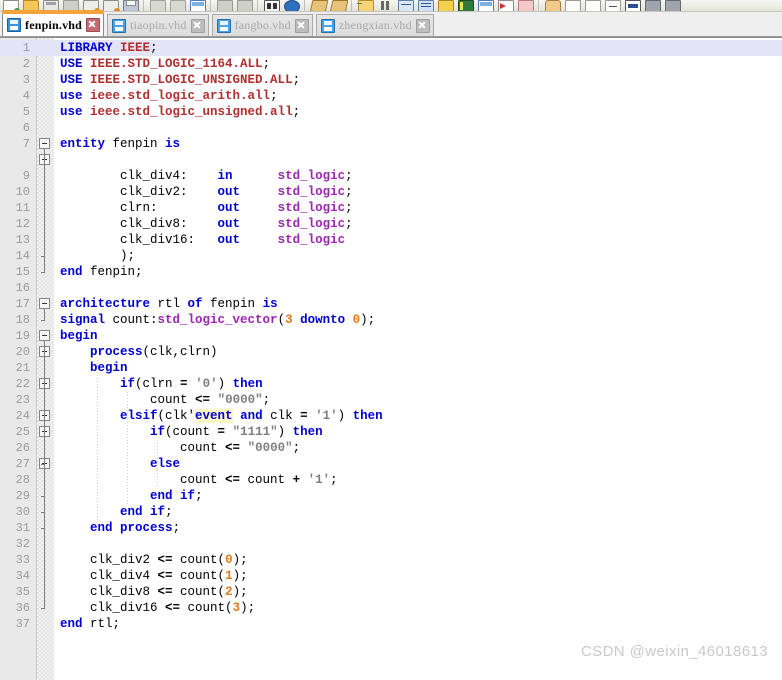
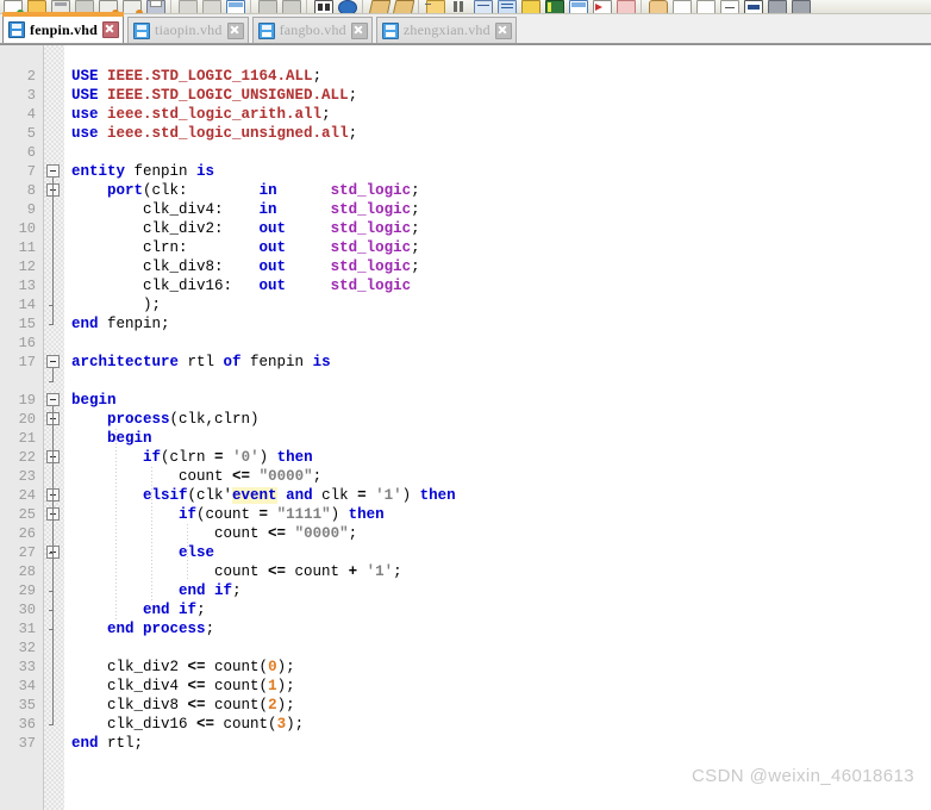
  fenpin.vhd
  tiaopin.vhd
  fangbo.vhd
  zhengxian.vhd
- 1
- LIBRARY IEEE;
  2
  USE IEEE.STD_LOGIC_1164.ALL;
  3
  USE IEEE.STD_LOGIC_UNSIGNED.ALL;
  4
  use ieee.std_logic_arith.all;
  5
  use ieee.std_logic_unsigned.all;
  6
  7
  entity fenpin is
+ 8
+ port(clk: in std_logic;
  9
  clk_div4: in std_logic;
  10
  clk_div2: out std_logic;
  11
  clrn: out std_logic;
  12
  clk_div8: out std_logic;
  13
  clk_div16: out std_logic
  14
  );
  15
  end fenpin;
  16
  17
  architecture rtl of fenpin is
- 18
- signal count:std_logic_vector(3 downto 0);
  19
  begin
  20
  process(clk,clrn)
  21
  begin
  22
  if(clrn = '0') then
  23
  count <= "0000";
  24
  elsif(clk'event and clk = '1') then
  25
  if(count = "1111") then
  26
  count <= "0000";
  27
  else
  28
  count <= count + '1';
  29
  end if;
  30
  end if;
  31
  end process;
  32
  33
  clk_div2 <= count(0);
  34
  clk_div4 <= count(1);
  35
  clk_div8 <= count(2);
  36
  clk_div16 <= count(3);
  37
  end rtl;
  CSDN @weixin_46018613
